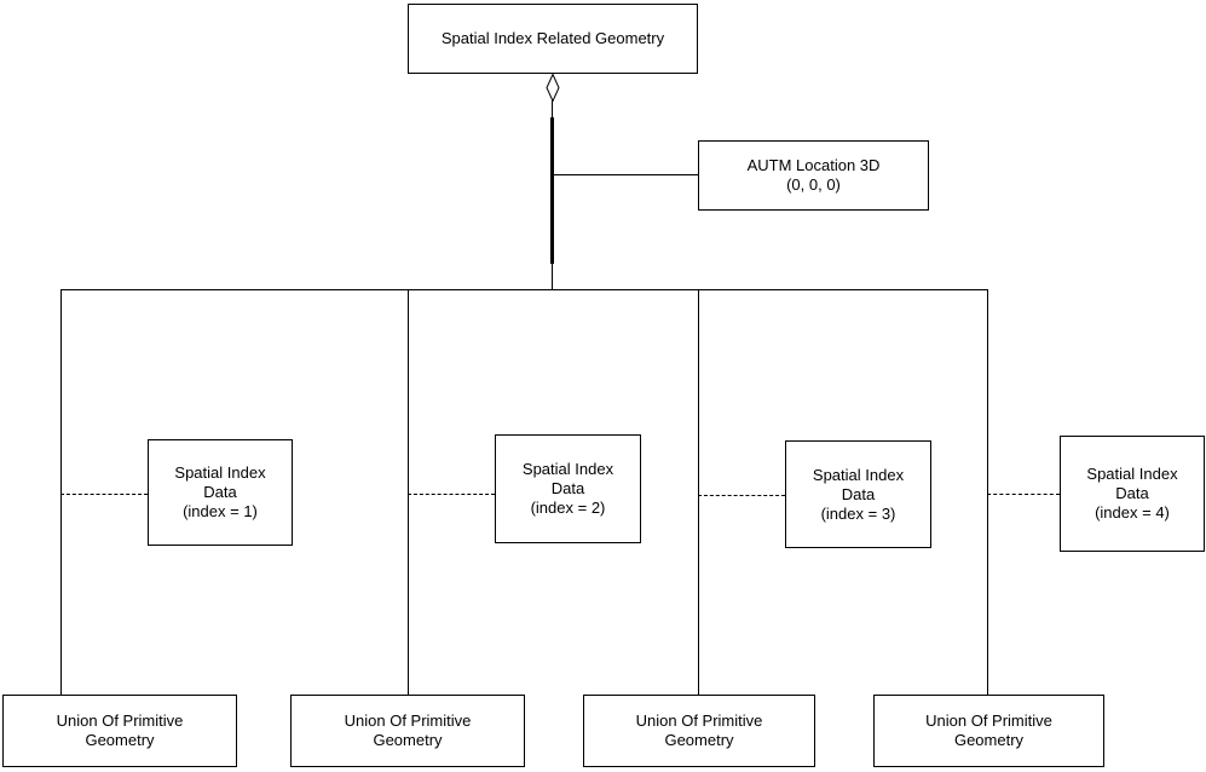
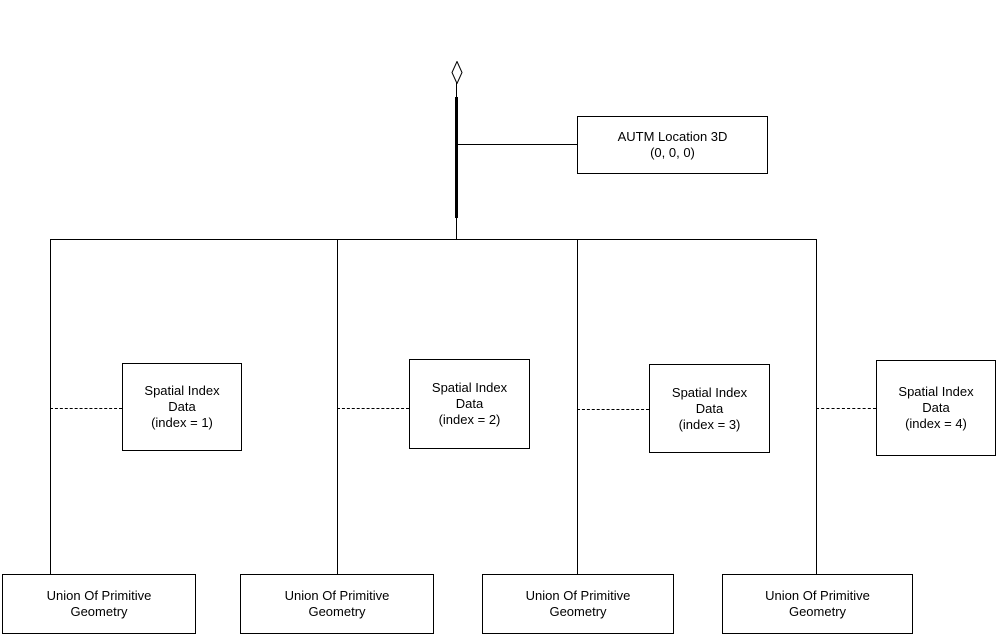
- Spatial Index Related Geometry
  AUTM Location 3D
  (0, 0, 0)
  Spatial Index
  Data
  (index = 1)
  Spatial Index
  Data
  (index = 2)
  Spatial Index
  Data
  (index = 3)
  Spatial Index
  Data
  (index = 4)
  Union Of Primitive
  Geometry
  Union Of Primitive
  Geometry
  Union Of Primitive
  Geometry
  Union Of Primitive
  Geometry
